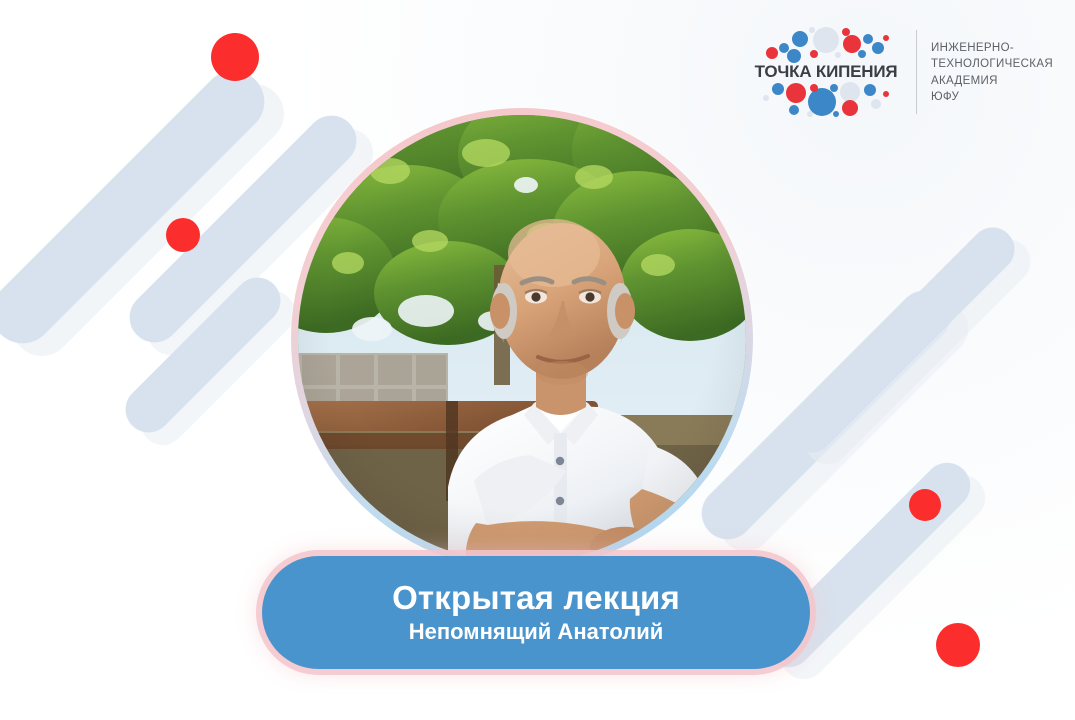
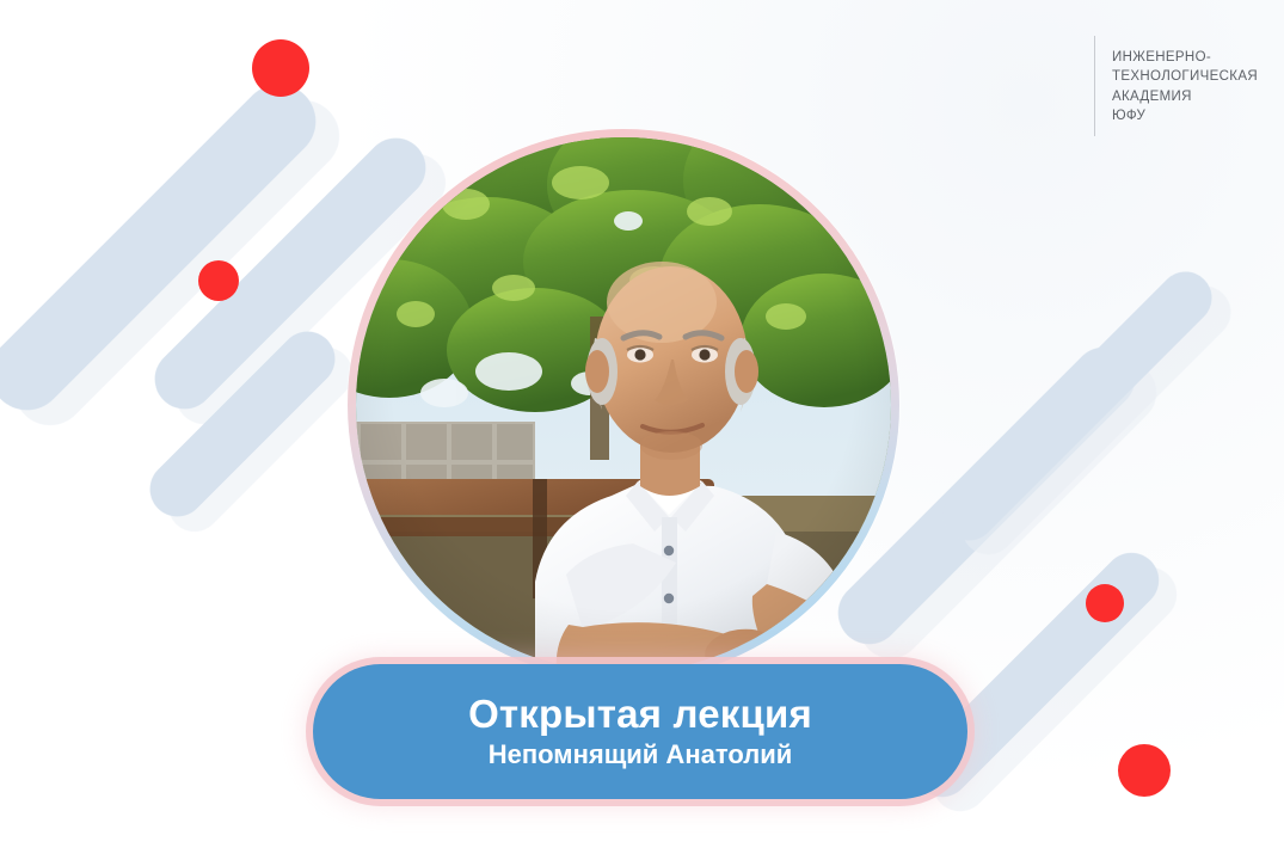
  Открытая лекция
  Непомнящий Анатолий
- ТОЧКА КИПЕНИЯ
  ИНЖЕНЕРНО-
  ТЕХНОЛОГИЧЕСКАЯ
  АКАДЕМИЯ
  ЮФУ
